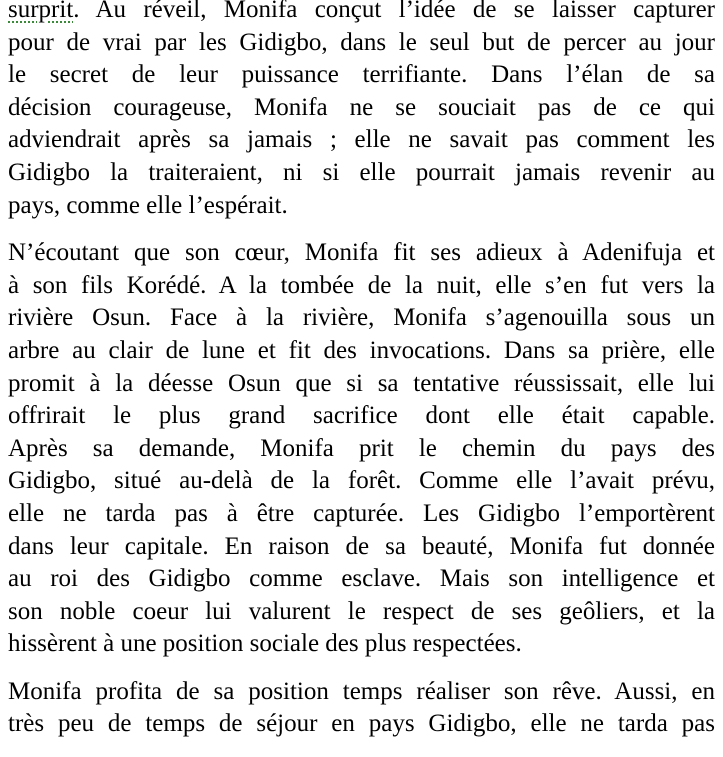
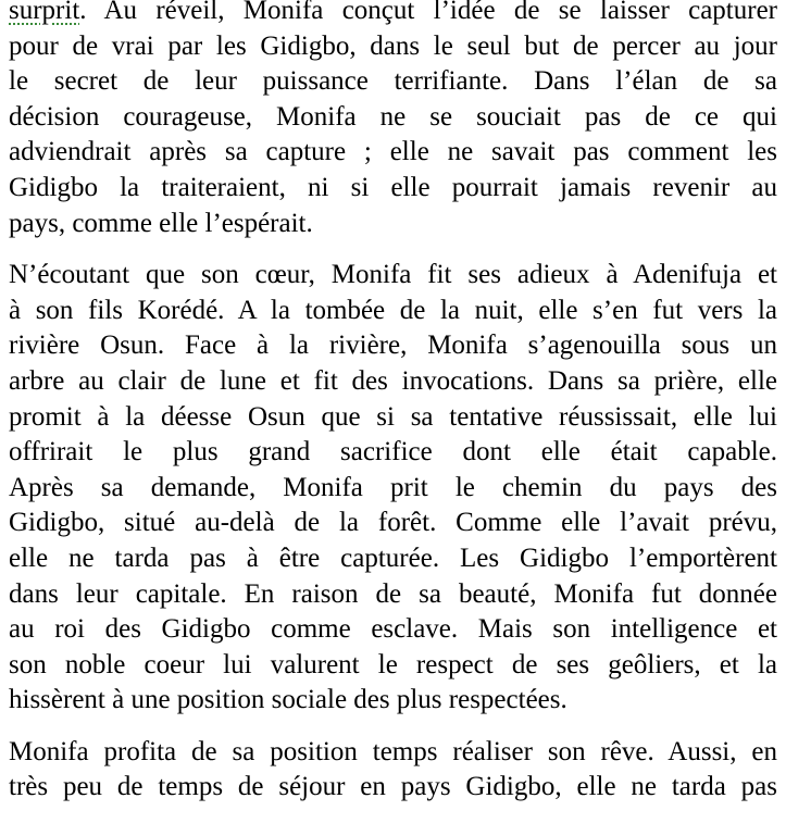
  surprit. Au réveil, Monifa conçut l’idée de se laisser capturer
  pour de vrai par les Gidigbo, dans le seul but de percer au jour
  le secret de leur puissance terrifiante. Dans l’élan de sa
  décision courageuse, Monifa ne se souciait pas de ce qui
- adviendrait après sa jamais ; elle ne savait pas comment les
+ adviendrait après sa capture ; elle ne savait pas comment les
  Gidigbo la traiteraient, ni si elle pourrait jamais revenir au
  pays, comme elle l’espérait.
  N’écoutant que son cœur, Monifa fit ses adieux à Adenifuja et
  à son fils Korédé. A la tombée de la nuit, elle s’en fut vers la
  rivière Osun. Face à la rivière, Monifa s’agenouilla sous un
  arbre au clair de lune et fit des invocations. Dans sa prière, elle
  promit à la déesse Osun que si sa tentative réussissait, elle lui
  offrirait le plus grand sacrifice dont elle était capable.
  Après sa demande, Monifa prit le chemin du pays des
  Gidigbo, situé au-delà de la forêt. Comme elle l’avait prévu,
  elle ne tarda pas à être capturée. Les Gidigbo l’emportèrent
  dans leur capitale. En raison de sa beauté, Monifa fut donnée
  au roi des Gidigbo comme esclave. Mais son intelligence et
  son noble coeur lui valurent le respect de ses geôliers, et la
  hissèrent à une position sociale des plus respectées.
  Monifa profita de sa position temps réaliser son rêve. Aussi, en
  très peu de temps de séjour en pays Gidigbo, elle ne tarda pas
